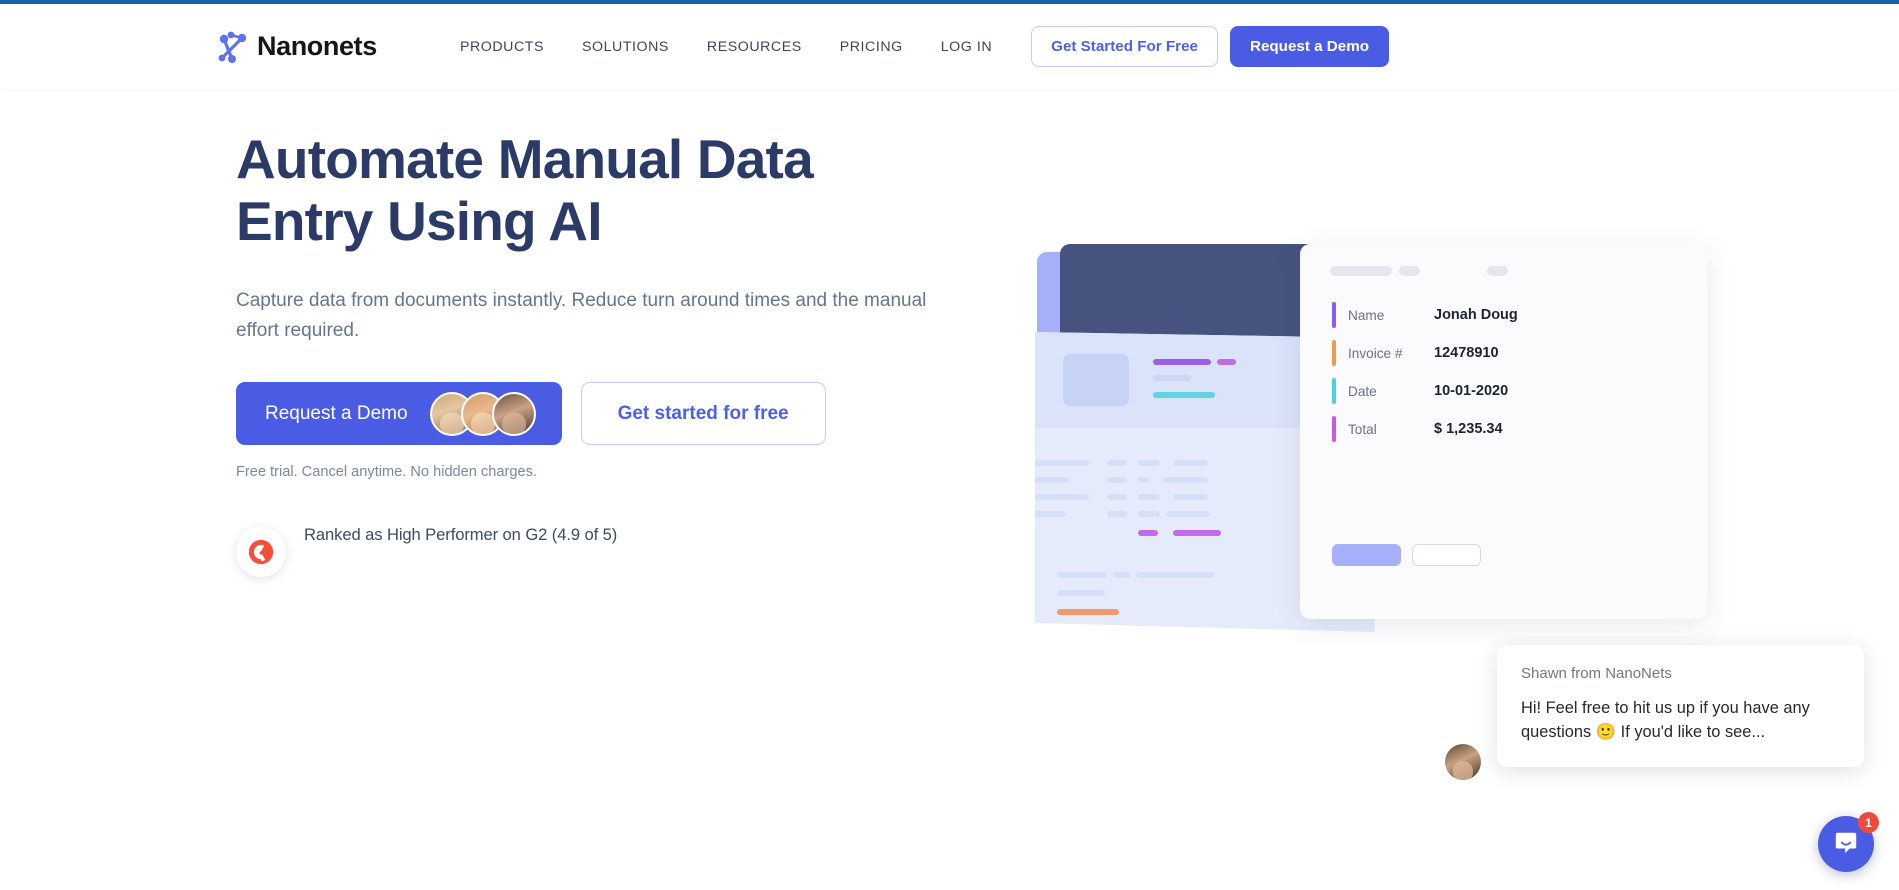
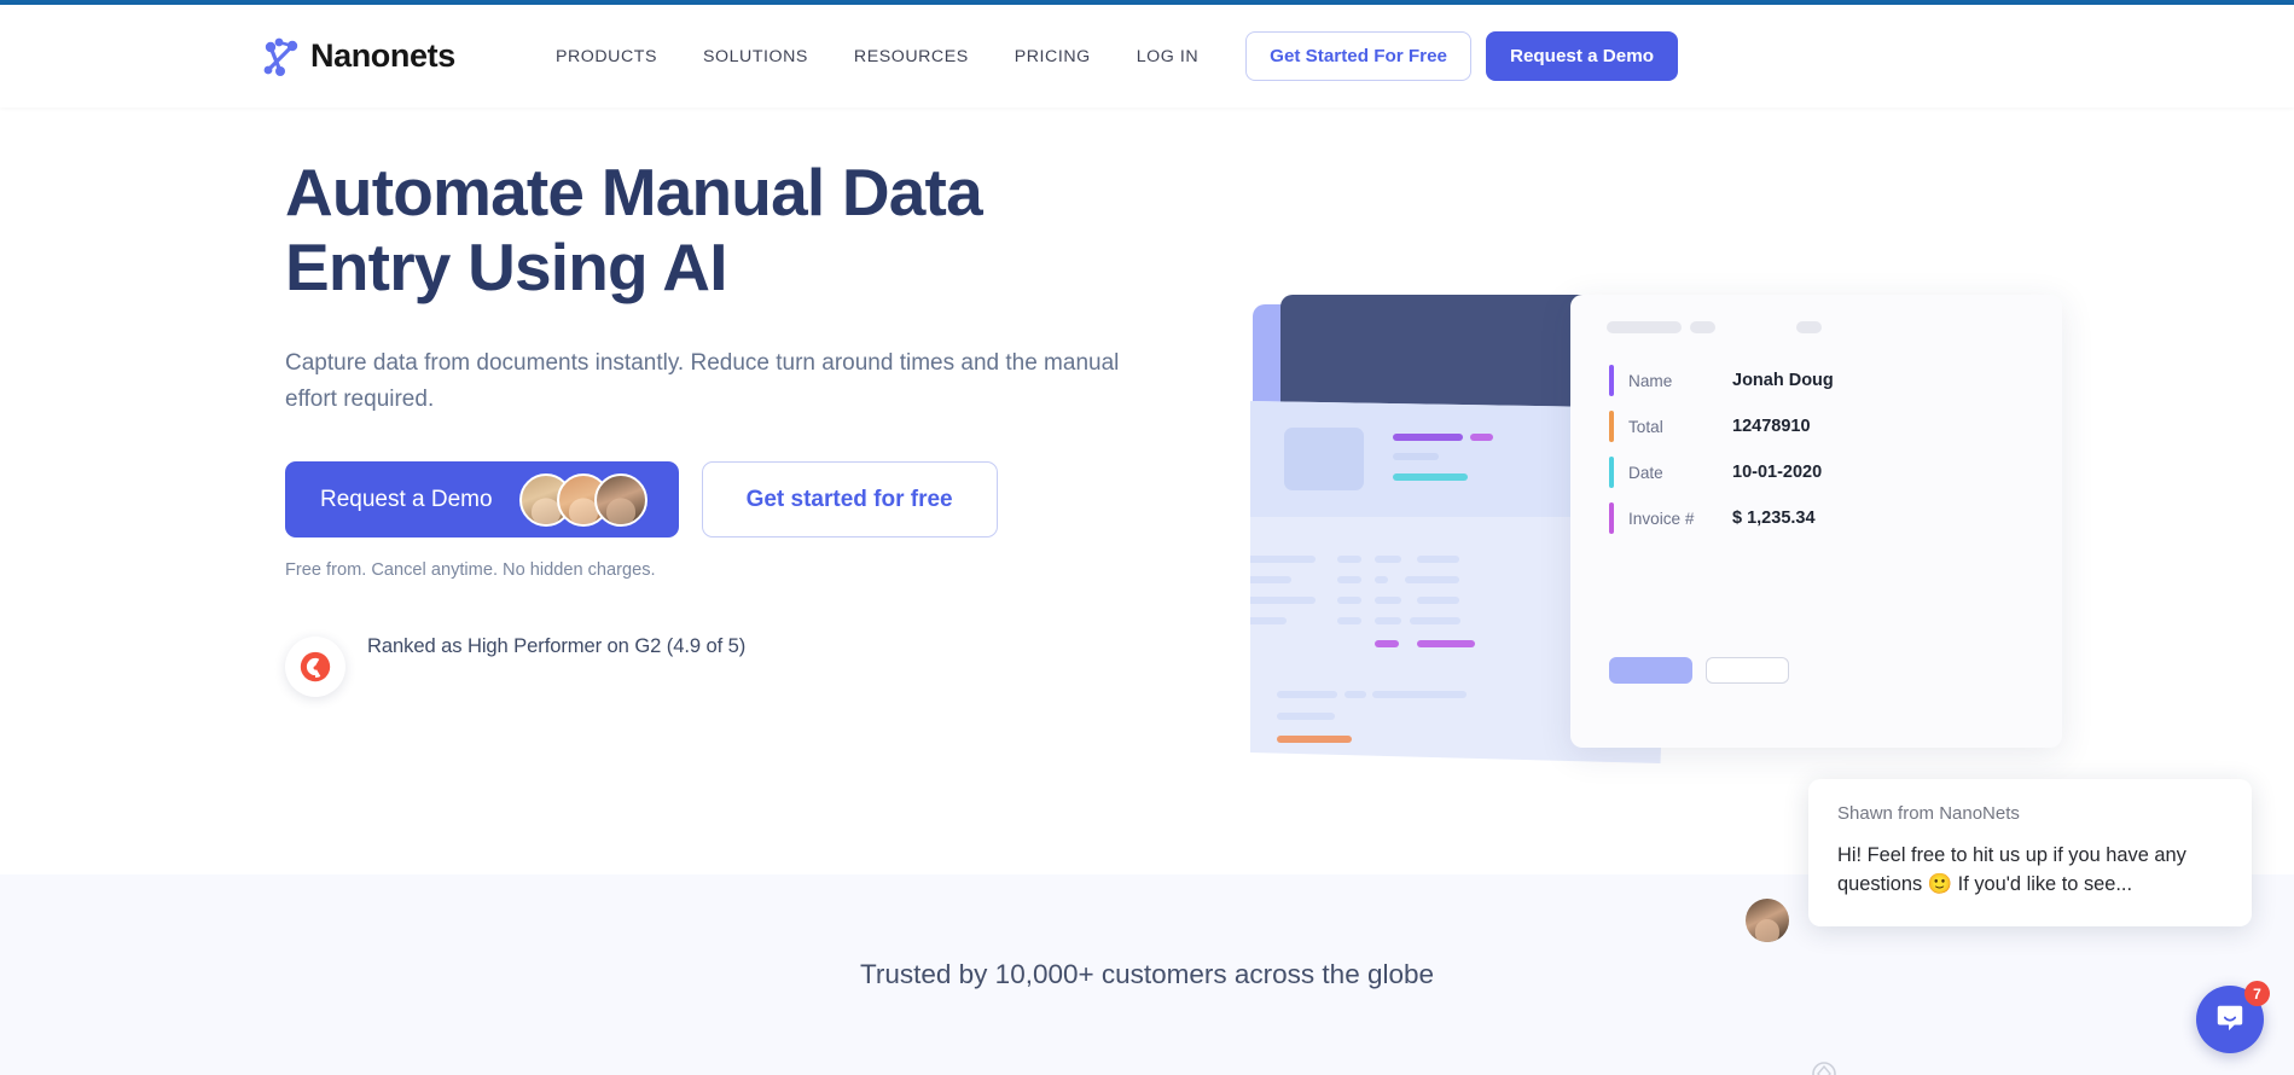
  Nanonets
  PRODUCTS
  SOLUTIONS
  RESOURCES
  PRICING
  LOG IN
  Get Started For Free
  Request a Demo
  Automate Manual Data
  Entry Using AI
  Capture data from documents instantly. Reduce turn around times and the manual effort required.
  Request a Demo
  Get started for free
- Free trial. Cancel anytime. No hidden charges.
+ Free from. Cancel anytime. No hidden charges.
  Ranked as High Performer on G2 (4.9 of 5)
  Name
  Jonah Doug
- Invoice #
+ Total
  12478910
  Date
  10-01-2020
- Total
+ Invoice #
  $ 1,235.34
+ Trusted by 10,000+ customers across the globe
  Shawn from NanoNets
  Hi! Feel free to hit us up if you have any questions 🙂 If you'd like to see...
- 1
+ 7
